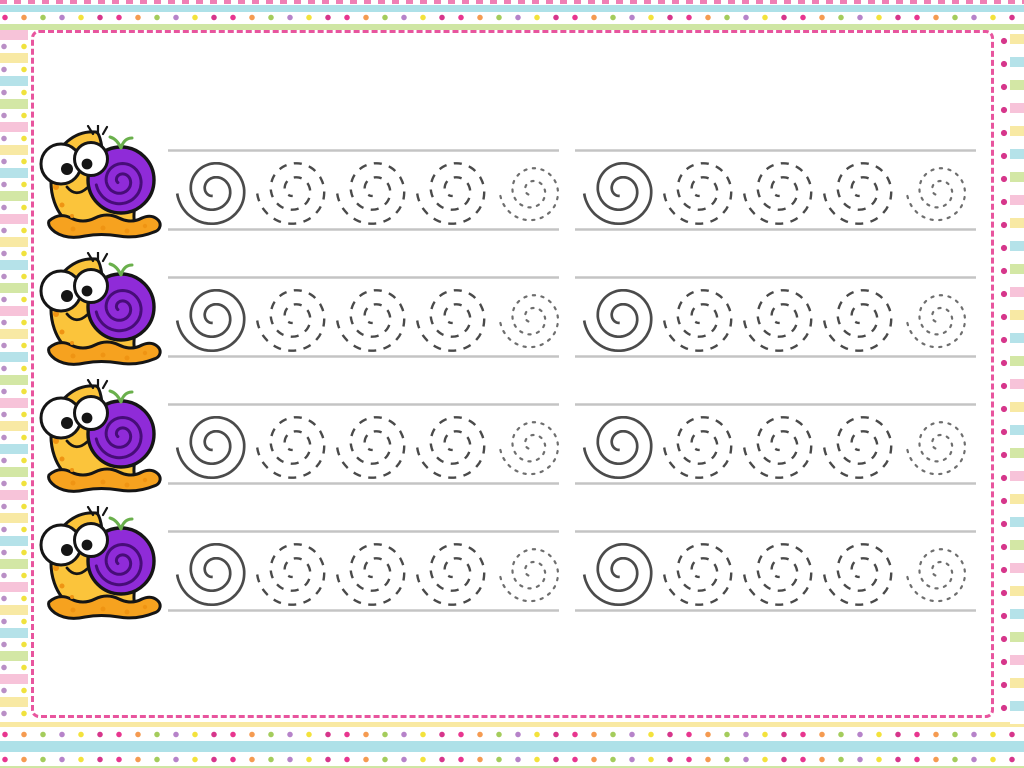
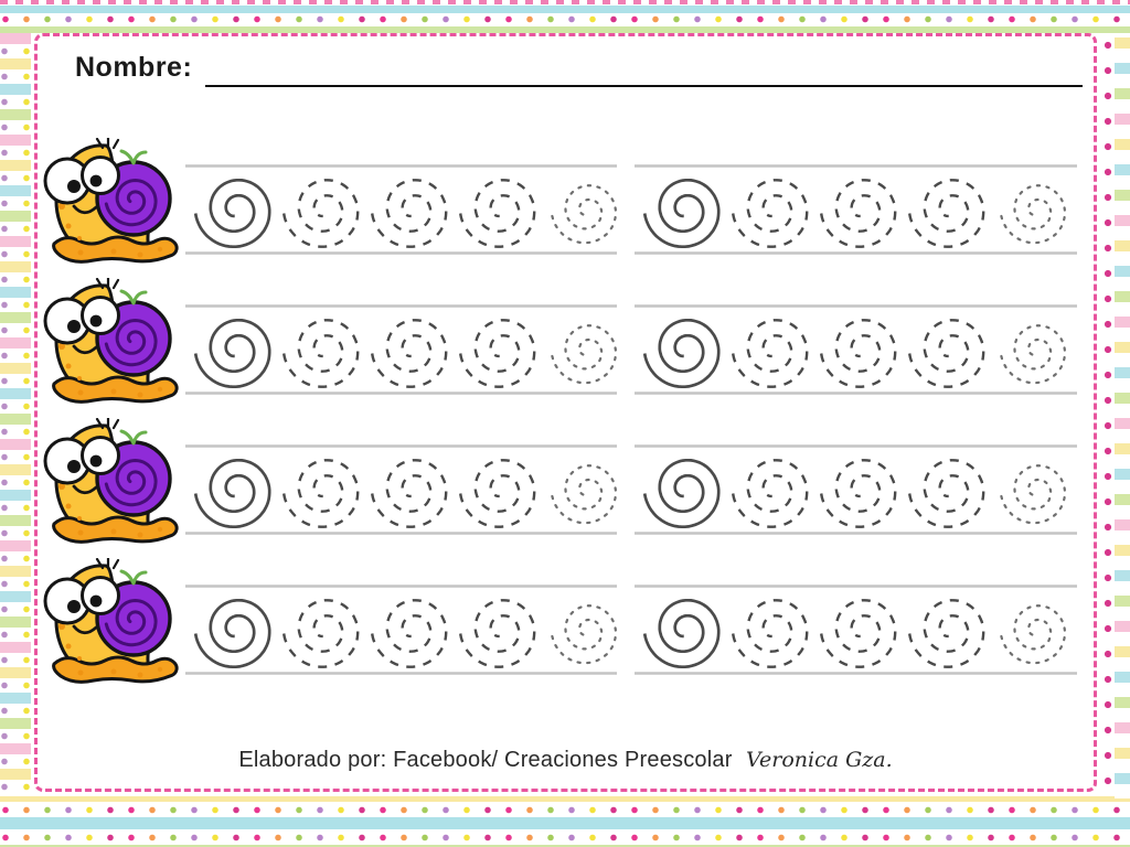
+ Nombre:
+ Elaborado por: Facebook/ Creaciones Preescolar Veronica Gza.
